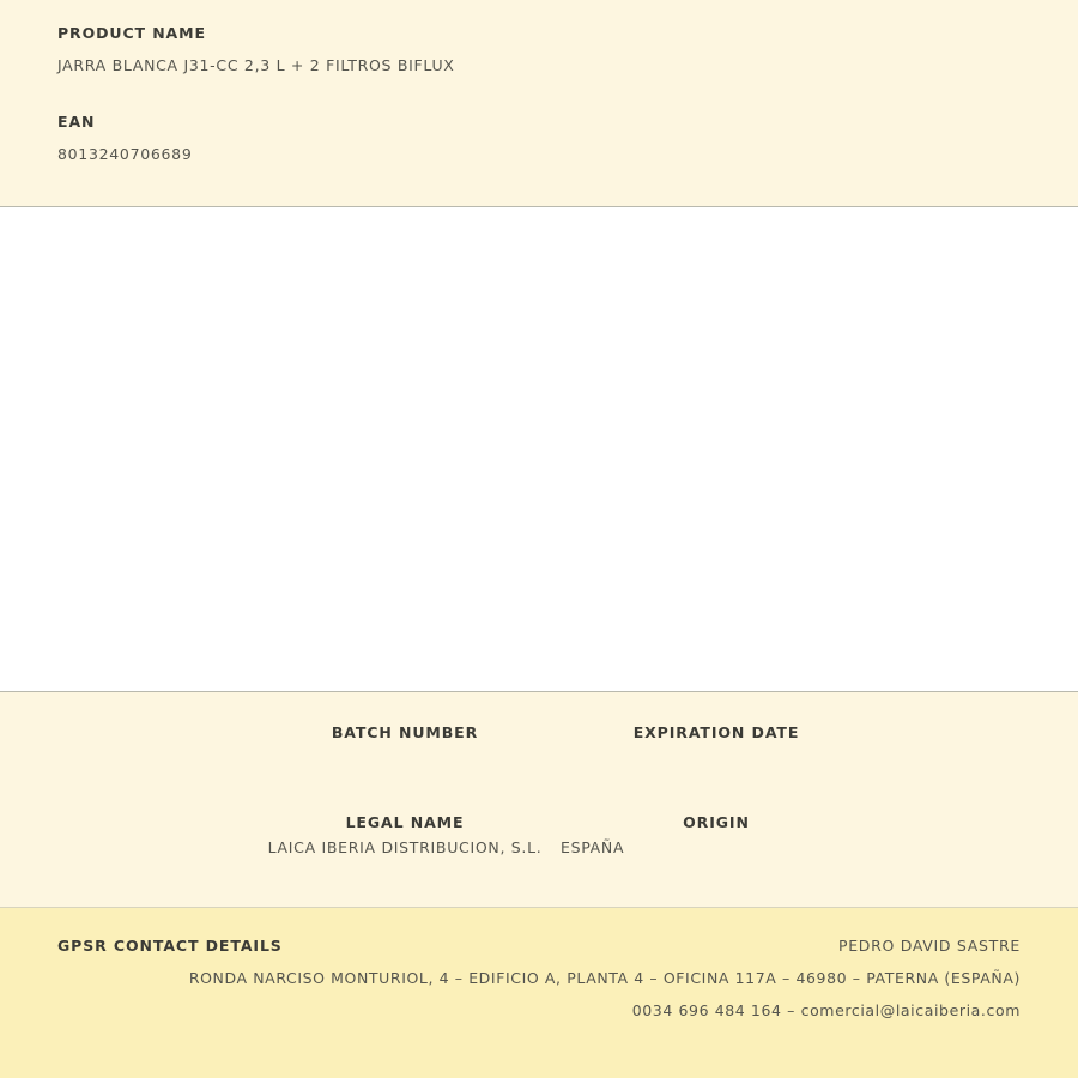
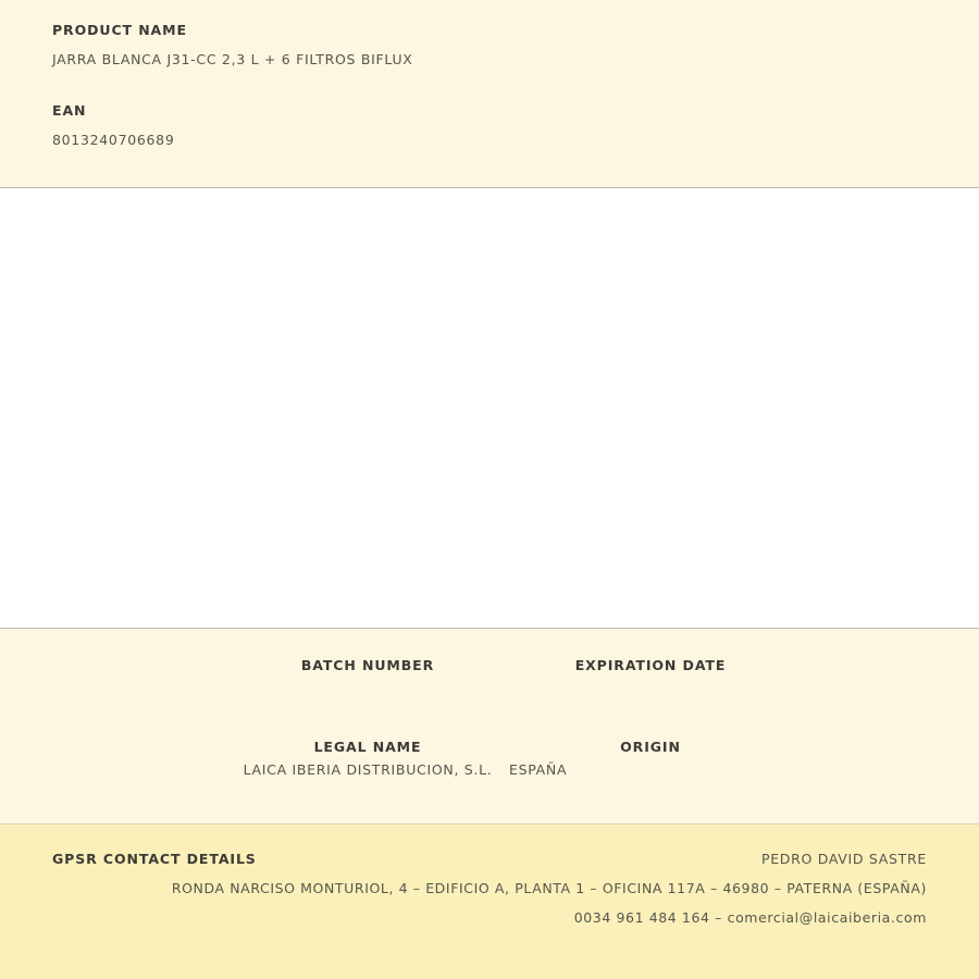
  PRODUCT NAME
- JARRA BLANCA J31-CC 2,3 L + 2 FILTROS BIFLUX
+ JARRA BLANCA J31-CC 2,3 L + 6 FILTROS BIFLUX
  EAN
  8013240706689
  BATCH NUMBER
  EXPIRATION DATE
  LEGAL NAME
  LAICA IBERIA DISTRIBUCION, S.L.
  ORIGIN
  ESPAÑA
  GPSR CONTACT DETAILS
  PEDRO DAVID SASTRE
- RONDA NARCISO MONTURIOL, 4 – EDIFICIO A, PLANTA 4 – OFICINA 117A – 46980 – PATERNA (ESPAÑA)
+ RONDA NARCISO MONTURIOL, 4 – EDIFICIO A, PLANTA 1 – OFICINA 117A – 46980 – PATERNA (ESPAÑA)
- 0034 696 484 164 – comercial@laicaiberia.com
+ 0034 961 484 164 – comercial@laicaiberia.com
